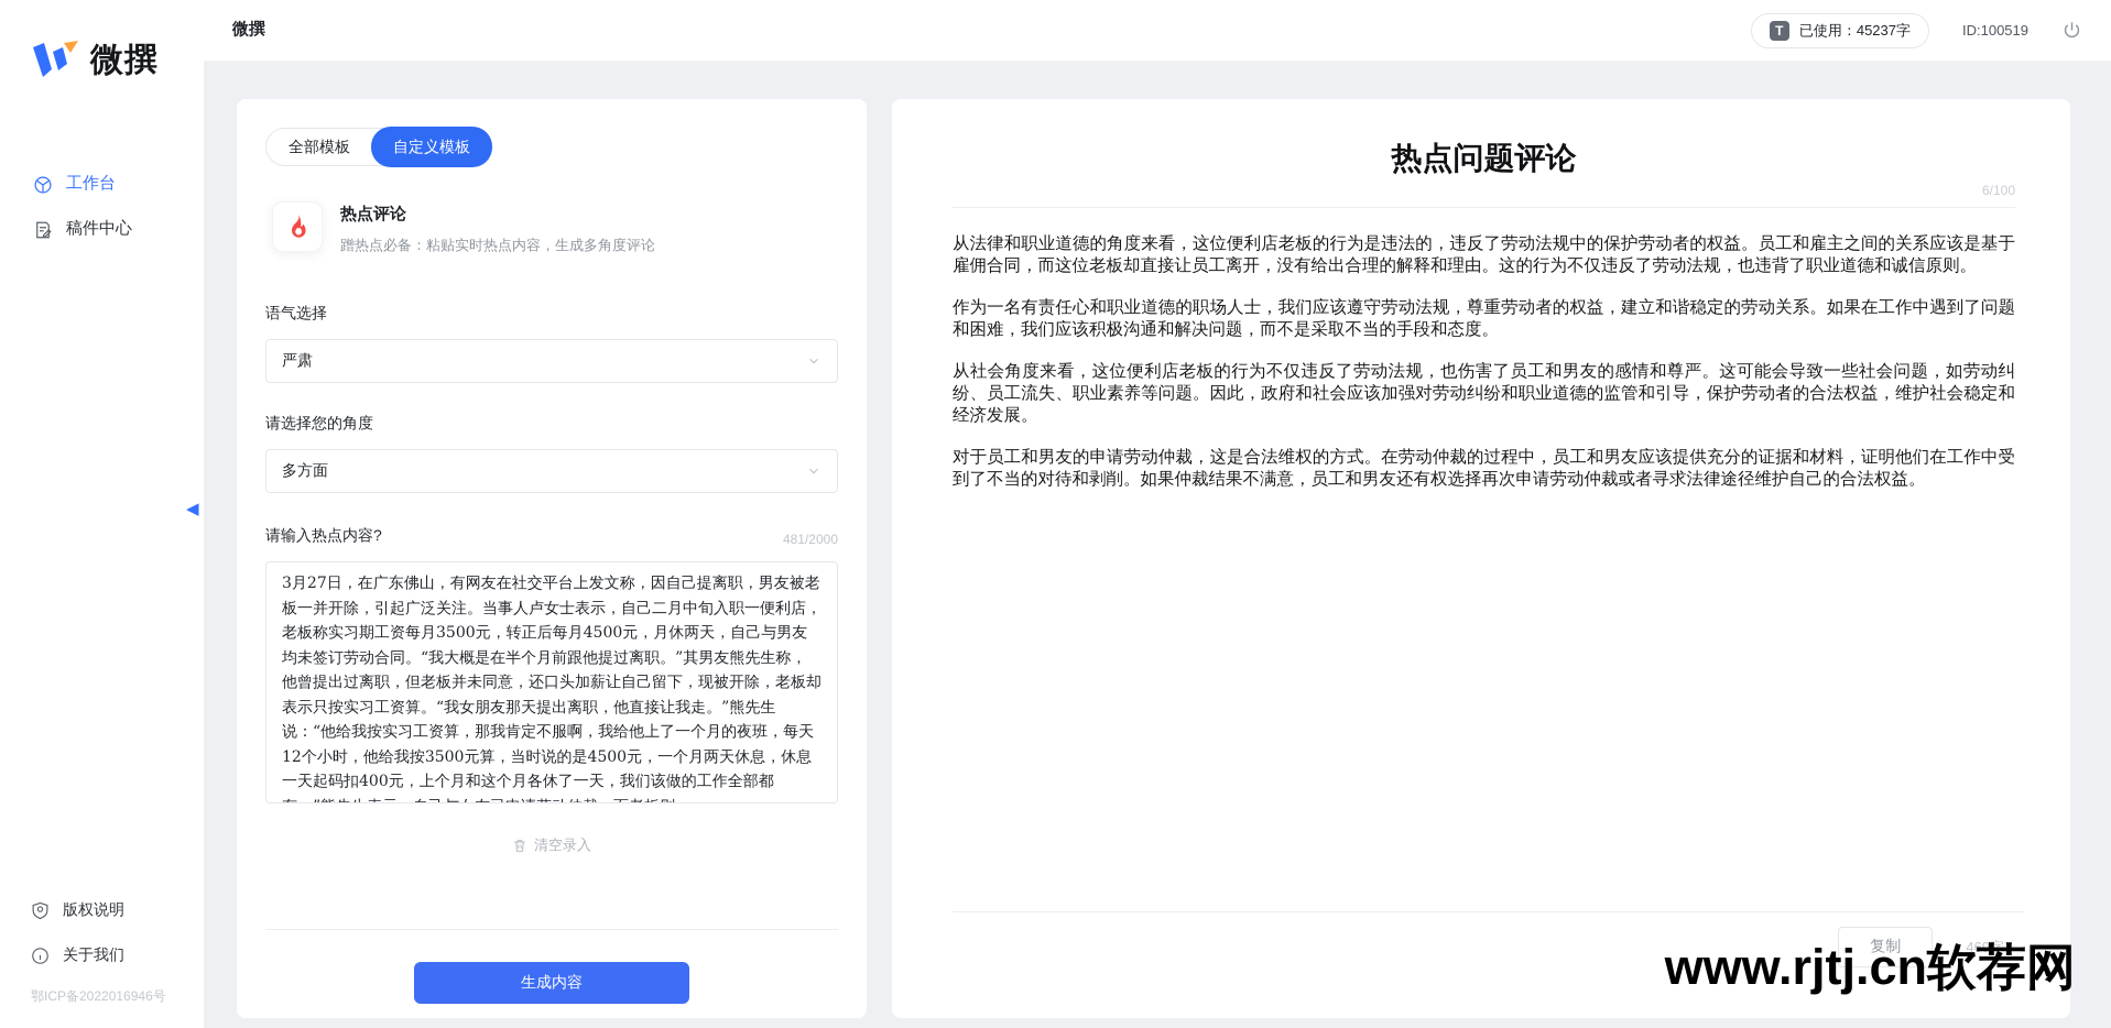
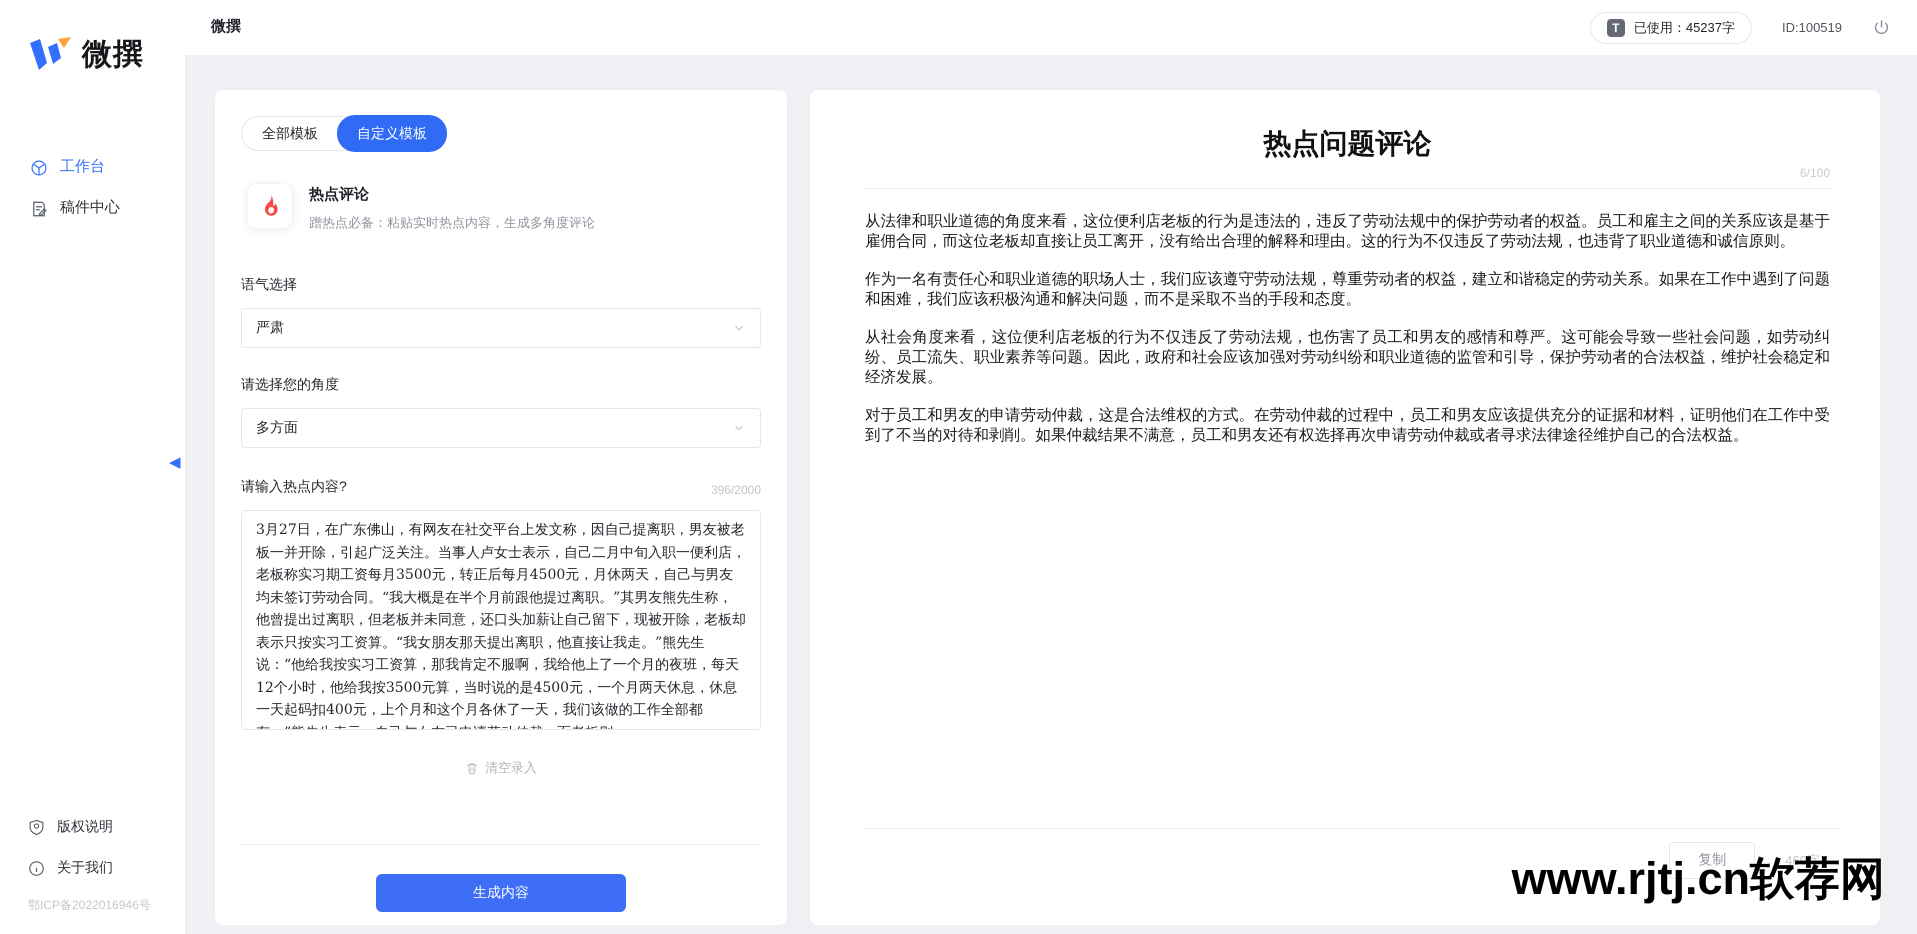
  微撰
  工作台
  稿件中心
  版权说明
  关于我们
  鄂ICP备2022016946号
  ◀
  微撰
  T
  已使用：45237字
  ID:100519
  全部模板
  自定义模板
  热点评论
  蹭热点必备：粘贴实时热点内容，生成多角度评论
  语气选择
  严肃
  请选择您的角度
  多方面
  请输入热点内容?
- 481/2000
+ 396/2000
  清空录入
  生成内容
  热点问题评论
  6/100
  从法律和职业道德的角度来看，这位便利店老板的行为是违法的，违反了劳动法规中的保护劳动者的权益。员工和雇主之间的关系应该是基于雇佣合同，而这位老板却直接让员工离开，没有给出合理的解释和理由。这的行为不仅违反了劳动法规，也违背了职业道德和诚信原则。
  作为一名有责任心和职业道德的职场人士，我们应该遵守劳动法规，尊重劳动者的权益，建立和谐稳定的劳动关系。如果在工作中遇到了问题和困难，我们应该积极沟通和解决问题，而不是采取不当的手段和态度。
  从社会角度来看，这位便利店老板的行为不仅违反了劳动法规，也伤害了员工和男友的感情和尊严。这可能会导致一些社会问题，如劳动纠纷、员工流失、职业素养等问题。因此，政府和社会应该加强对劳动纠纷和职业道德的监管和引导，保护劳动者的合法权益，维护社会稳定和经济发展。
  对于员工和男友的申请劳动仲裁，这是合法维权的方式。在劳动仲裁的过程中，员工和男友应该提供充分的证据和材料，证明他们在工作中受到了不当的对待和剥削。如果仲裁结果不满意，员工和男友还有权选择再次申请劳动仲裁或者寻求法律途径维护自己的合法权益。
  复制
  469字
  www.rjtj.cn软荐网
